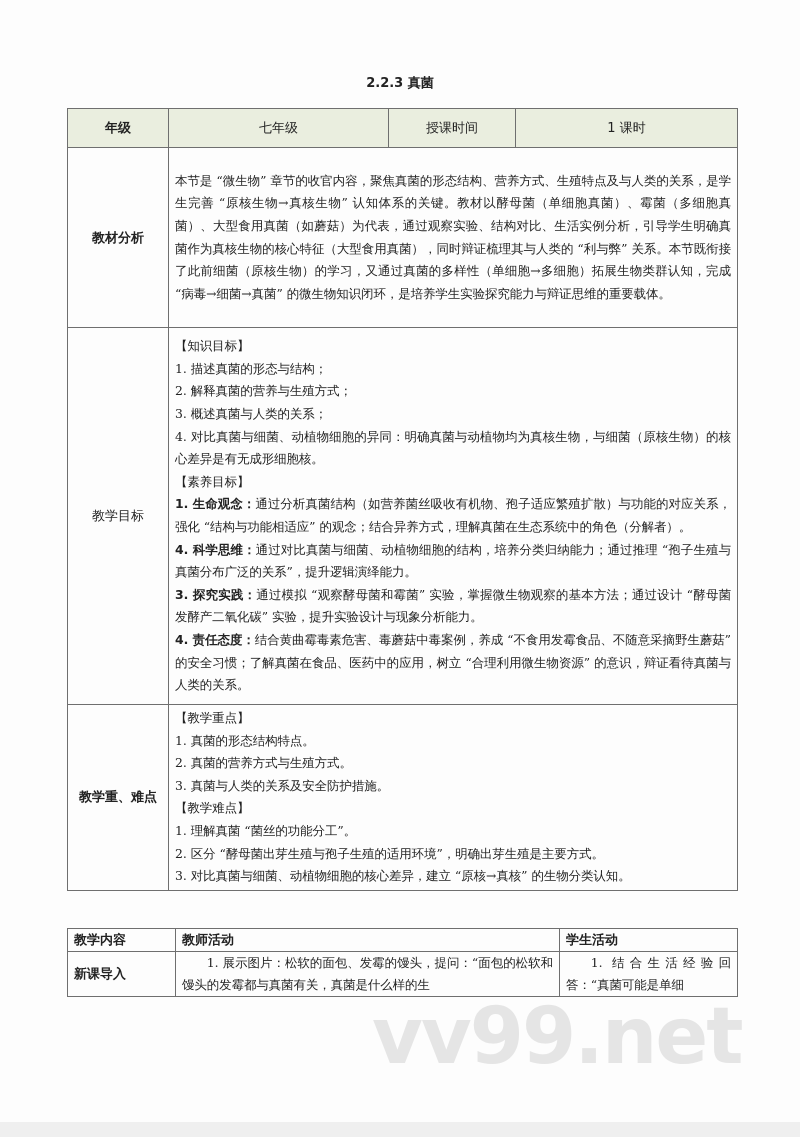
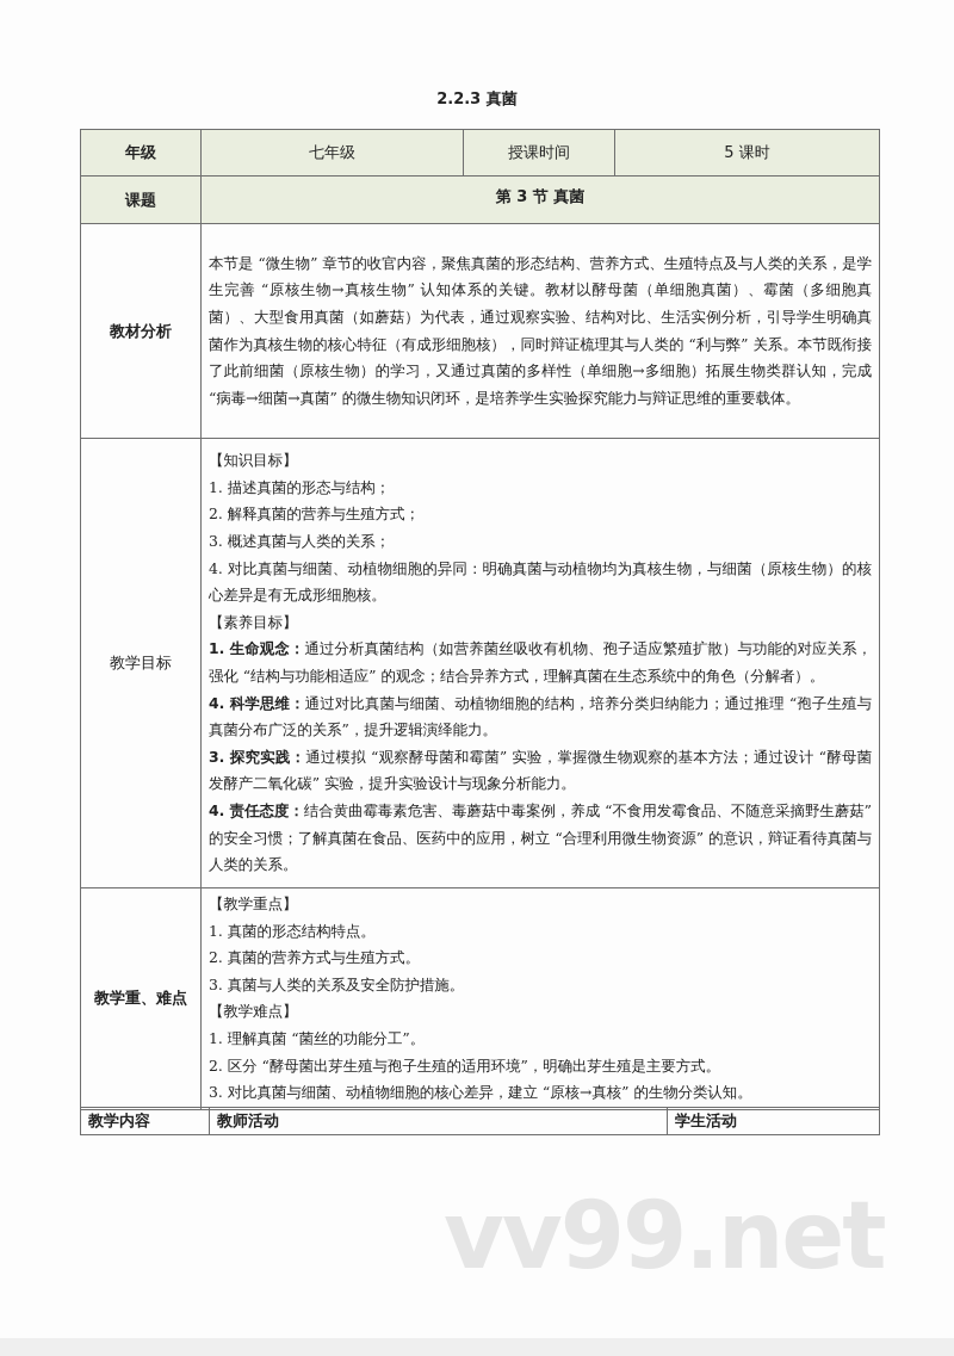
  2.2.3 真菌
- 年级	七年级	授课时间	1 课时
+ 年级	七年级	授课时间	5 课时
+ 课题	第 3 节 真菌
- 教材分析	本节是 “微生物” 章节的收官内容，聚焦真菌的形态结构、营养方式、生殖特点及与人类的关系，是学生完善 “原核生物→真核生物” 认知体系的关键。教材以酵母菌（单细胞真菌）、霉菌（多细胞真菌）、大型食用真菌（如蘑菇）为代表，通过观察实验、结构对比、生活实例分析，引导学生明确真菌作为真核生物的核心特征（大型食用真菌），同时辩证梳理其与人类的 “利与弊” 关系。本节既衔接了此前细菌（原核生物）的学习，又通过真菌的多样性（单细胞→多细胞）拓展生物类群认知，完成 “病毒→细菌→真菌” 的微生物知识闭环，是培养学生实验探究能力与辩证思维的重要载体。
+ 教材分析	本节是 “微生物” 章节的收官内容，聚焦真菌的形态结构、营养方式、生殖特点及与人类的关系，是学生完善 “原核生物→真核生物” 认知体系的关键。教材以酵母菌（单细胞真菌）、霉菌（多细胞真菌）、大型食用真菌（如蘑菇）为代表，通过观察实验、结构对比、生活实例分析，引导学生明确真菌作为真核生物的核心特征（有成形细胞核），同时辩证梳理其与人类的 “利与弊” 关系。本节既衔接了此前细菌（原核生物）的学习，又通过真菌的多样性（单细胞→多细胞）拓展生物类群认知，完成 “病毒→细菌→真菌” 的微生物知识闭环，是培养学生实验探究能力与辩证思维的重要载体。
  教学目标	【知识目标】 1. 描述真菌的形态与结构； 2. 解释真菌的营养与生殖方式； 3. 概述真菌与人类的关系； 4. 对比真菌与细菌、动植物细胞的异同：明确真菌与动植物均为真核生物，与细菌（原核生物）的核心差异是有无成形细胞核。 【素养目标】 1. 生命观念：通过分析真菌结构（如营养菌丝吸收有机物、孢子适应繁殖扩散）与功能的对应关系，强化 “结构与功能相适应” 的观念；结合异养方式，理解真菌在生态系统中的角色（分解者）。 4. 科学思维：通过对比真菌与细菌、动植物细胞的结构，培养分类归纳能力；通过推理 “孢子生殖与真菌分布广泛的关系”，提升逻辑演绎能力。 3. 探究实践：通过模拟 “观察酵母菌和霉菌” 实验，掌握微生物观察的基本方法；通过设计 “酵母菌发酵产二氧化碳” 实验，提升实验设计与现象分析能力。 4. 责任态度：结合黄曲霉毒素危害、毒蘑菇中毒案例，养成 “不食用发霉食品、不随意采摘野生蘑菇” 的安全习惯；了解真菌在食品、医药中的应用，树立 “合理利用微生物资源” 的意识，辩证看待真菌与人类的关系。
  教学重、难点	【教学重点】 1. 真菌的形态结构特点。 2. 真菌的营养方式与生殖方式。 3. 真菌与人类的关系及安全防护措施。 【教学难点】 1. 理解真菌 “菌丝的功能分工”。 2. 区分 “酵母菌出芽生殖与孢子生殖的适用环境”，明确出芽生殖是主要方式。 3. 对比真菌与细菌、动植物细胞的核心差异，建立 “原核→真核” 的生物分类认知。
  教学内容	教师活动	学生活动
- 新课导入	1. 展示图片：松软的面包、发霉的馒头，提问：“面包的松软和馒头的发霉都与真菌有关，真菌是什么样的生	1. 结合生活经验回答：“真菌可能是单细
  vv99.net
